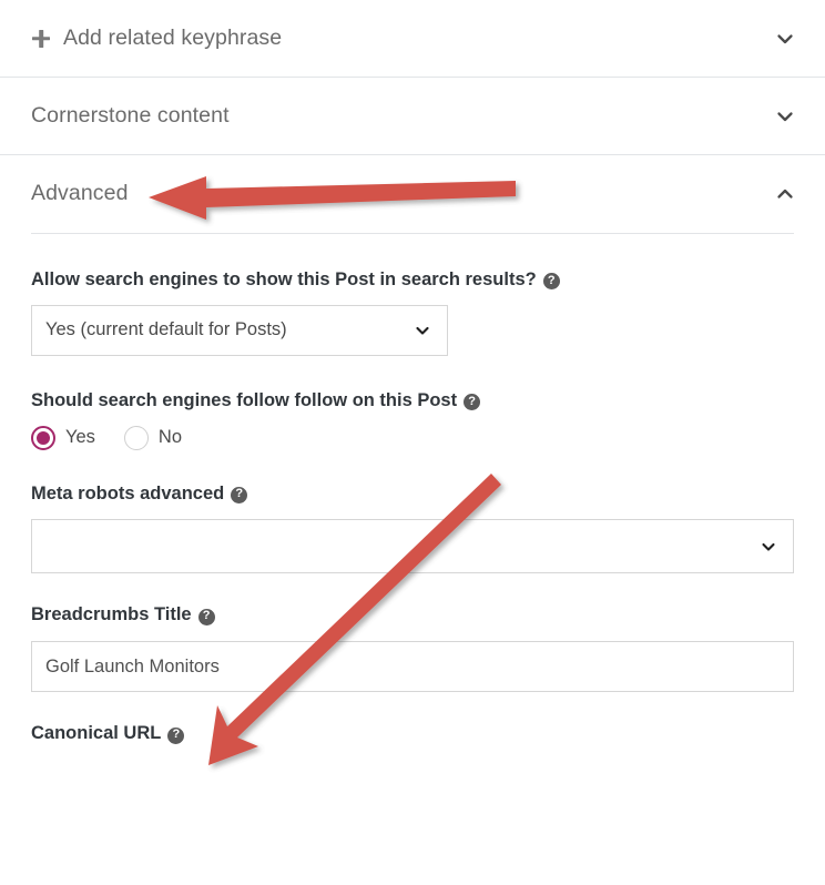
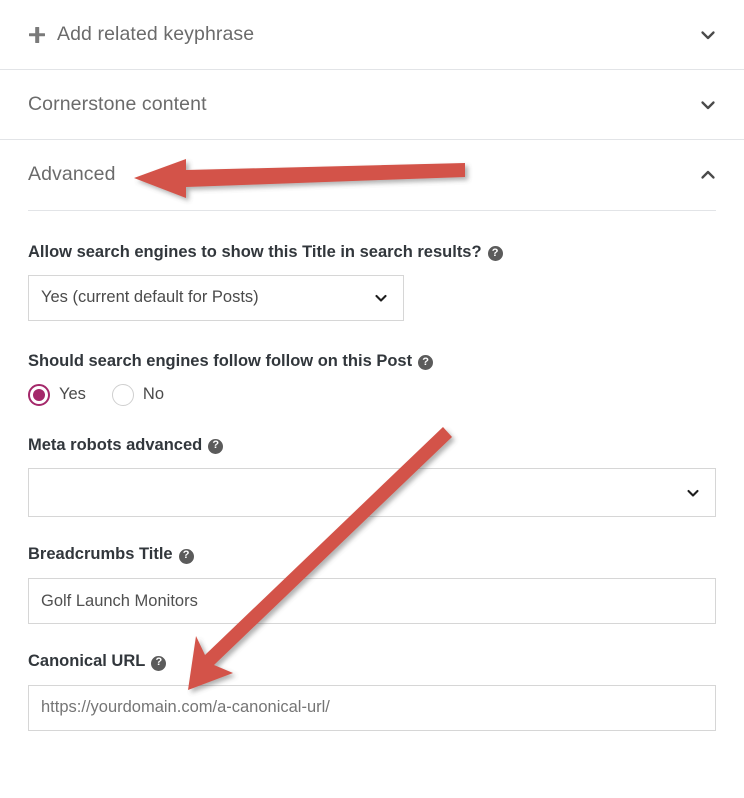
  Add related keyphrase
  Cornerstone content
  Advanced
- Allow search engines to show this Post in search results?
+ Allow search engines to show this Title in search results?
  ?
  Yes (current default for Posts)
  Should search engines follow follow on this Post
  ?
  Yes
  No
  Meta robots advanced
  ?
  Breadcrumbs Title
  ?
  Golf Launch Monitors
  Canonical URL
  ?
+ https://yourdomain.com/a-canonical-url/
